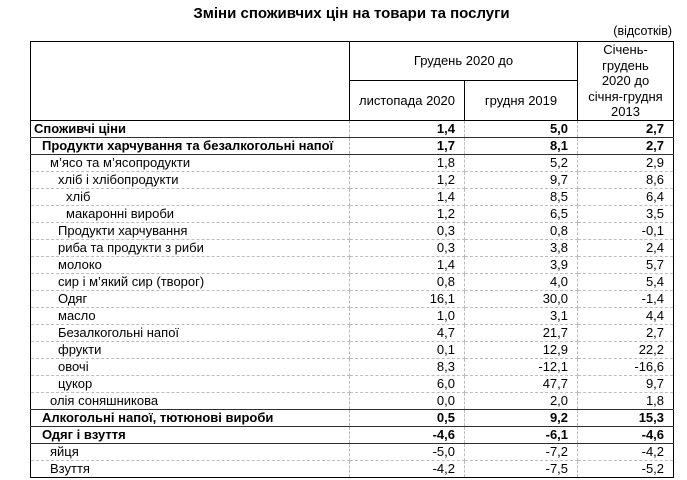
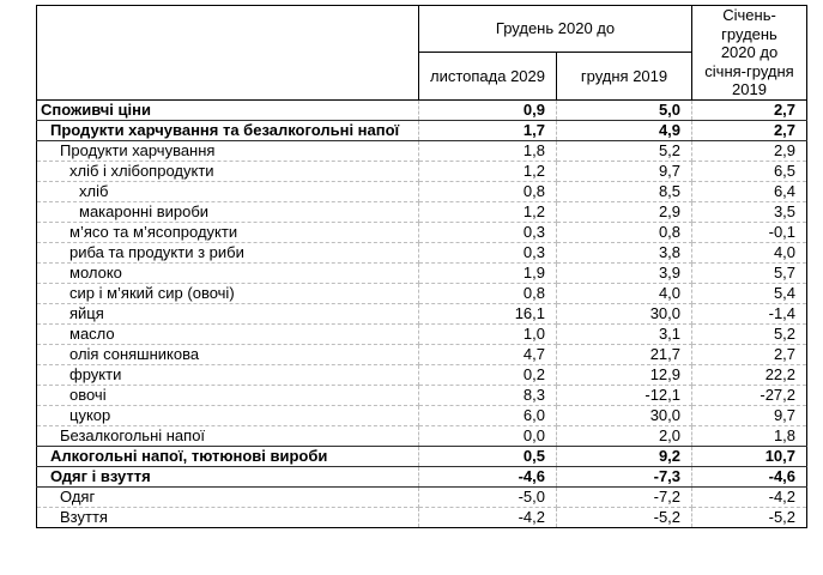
- Зміни споживчих цін на товари та послуги
- (відсотків)
- 	Грудень 2020 до	Січень-грудень 2020 до січня-грудня 2013
+ 	Грудень 2020 до	Січень-грудень 2020 до січня-грудня 2019
- листопада 2020	грудня 2019
+ листопада 2029	грудня 2019
- Споживчі ціни	1,4	5,0	2,7
+ Споживчі ціни	0,9	5,0	2,7
- Продукти харчування та безалкогольні напої	1,7	8,1	2,7
+ Продукти харчування та безалкогольні напої	1,7	4,9	2,7
- м’ясо та м’ясопродукти	1,8	5,2	2,9
+ Продукти харчування	1,8	5,2	2,9
- хліб і хлібопродукти	1,2	9,7	8,6
+ хліб і хлібопродукти	1,2	9,7	6,5
- хліб	1,4	8,5	6,4
+ хліб	0,8	8,5	6,4
- макаронні вироби	1,2	6,5	3,5
+ макаронні вироби	1,2	2,9	3,5
- Продукти харчування	0,3	0,8	-0,1
+ м’ясо та м’ясопродукти	0,3	0,8	-0,1
- риба та продукти з риби	0,3	3,8	2,4
+ риба та продукти з риби	0,3	3,8	4,0
- молоко	1,4	3,9	5,7
+ молоко	1,9	3,9	5,7
- сир і м’який сир (творог)	0,8	4,0	5,4
+ сир і м’який сир (овочі)	0,8	4,0	5,4
- Одяг	16,1	30,0	-1,4
+ яйця	16,1	30,0	-1,4
- масло	1,0	3,1	4,4
+ масло	1,0	3,1	5,2
- Безалкогольні напої	4,7	21,7	2,7
+ олія соняшникова	4,7	21,7	2,7
- фрукти	0,1	12,9	22,2
+ фрукти	0,2	12,9	22,2
- овочі	8,3	-12,1	-16,6
+ овочі	8,3	-12,1	-27,2
- цукор	6,0	47,7	9,7
+ цукор	6,0	30,0	9,7
- олія соняшникова	0,0	2,0	1,8
+ Безалкогольні напої	0,0	2,0	1,8
- Алкогольні напої, тютюнові вироби	0,5	9,2	15,3
+ Алкогольні напої, тютюнові вироби	0,5	9,2	10,7
- Одяг і взуття	-4,6	-6,1	-4,6
+ Одяг і взуття	-4,6	-7,3	-4,6
- яйця	-5,0	-7,2	-4,2
+ Одяг	-5,0	-7,2	-4,2
- Взуття	-4,2	-7,5	-5,2
+ Взуття	-4,2	-5,2	-5,2
